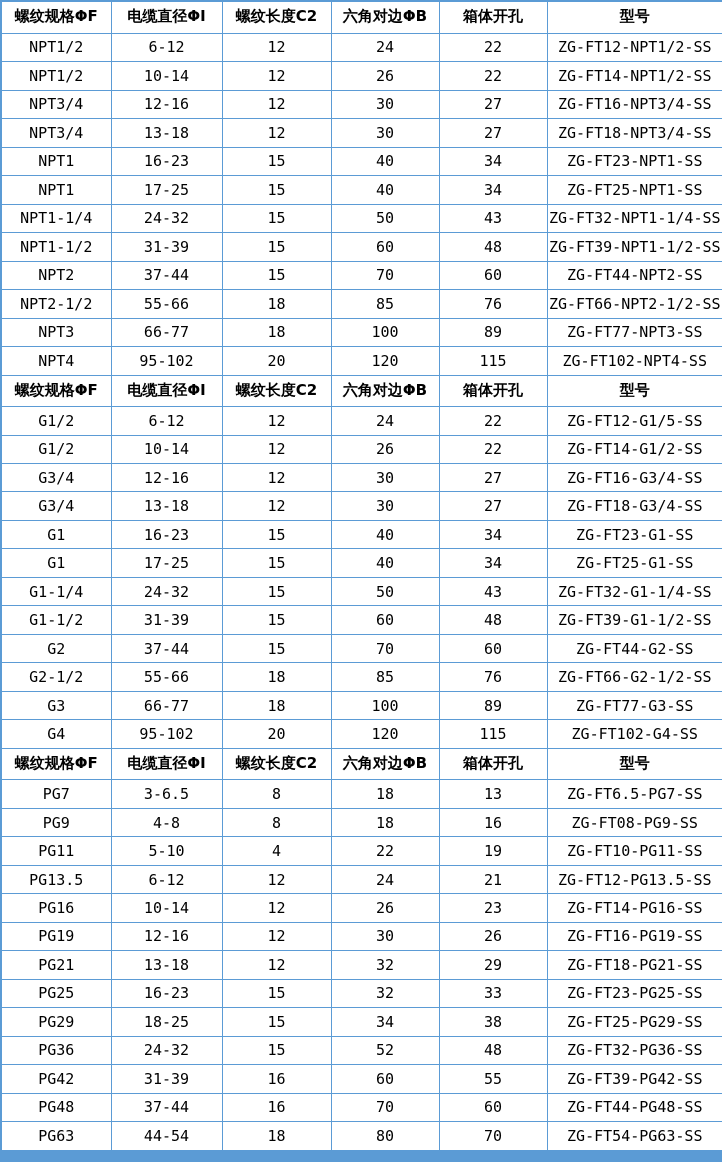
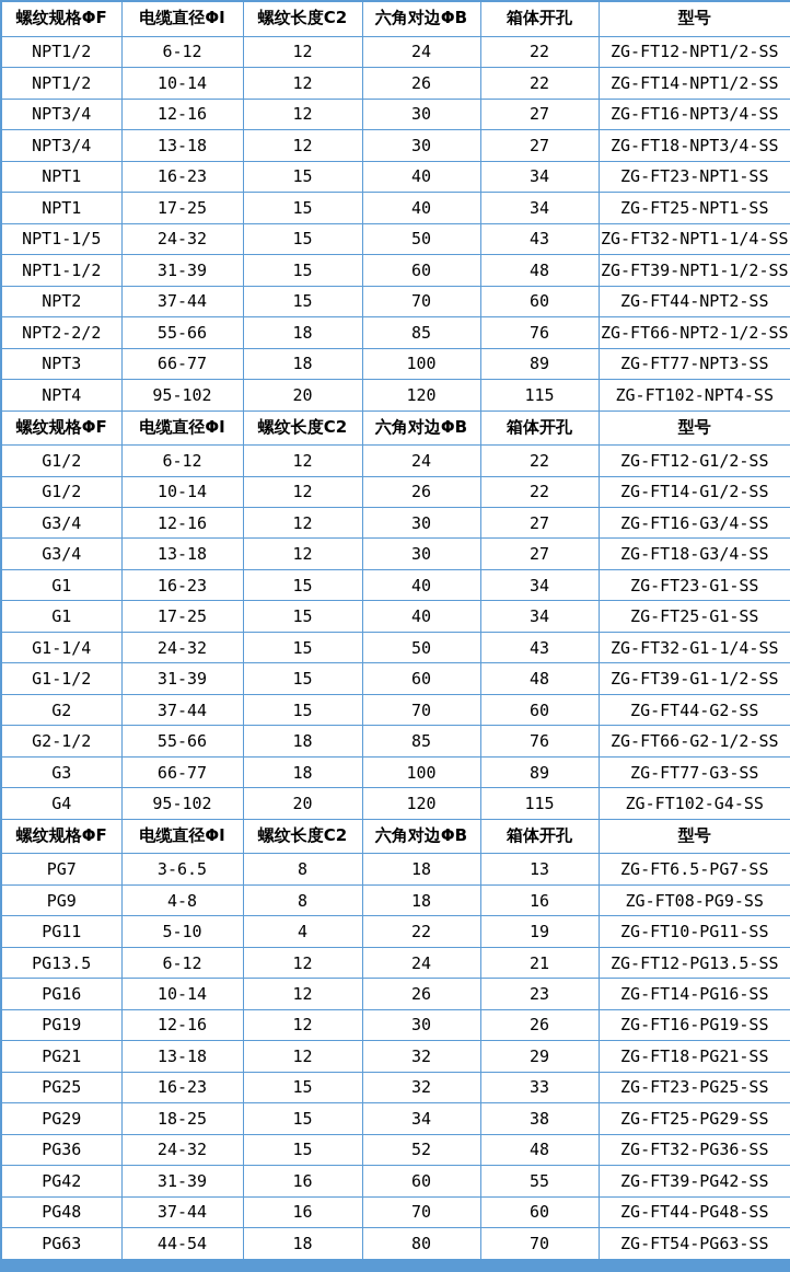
  螺纹规格ΦF	电缆直径ΦI	螺纹长度C2	六角对边ΦB	箱体开孔	型号
  NPT1/2	6-12	12	24	22	ZG-FT12-NPT1/2-SS
  NPT1/2	10-14	12	26	22	ZG-FT14-NPT1/2-SS
  NPT3/4	12-16	12	30	27	ZG-FT16-NPT3/4-SS
  NPT3/4	13-18	12	30	27	ZG-FT18-NPT3/4-SS
  NPT1	16-23	15	40	34	ZG-FT23-NPT1-SS
  NPT1	17-25	15	40	34	ZG-FT25-NPT1-SS
- NPT1-1/4	24-32	15	50	43	ZG-FT32-NPT1-1/4-SS
+ NPT1-1/5	24-32	15	50	43	ZG-FT32-NPT1-1/4-SS
  NPT1-1/2	31-39	15	60	48	ZG-FT39-NPT1-1/2-SS
  NPT2	37-44	15	70	60	ZG-FT44-NPT2-SS
- NPT2-1/2	55-66	18	85	76	ZG-FT66-NPT2-1/2-SS
+ NPT2-2/2	55-66	18	85	76	ZG-FT66-NPT2-1/2-SS
  NPT3	66-77	18	100	89	ZG-FT77-NPT3-SS
  NPT4	95-102	20	120	115	ZG-FT102-NPT4-SS
  螺纹规格ΦF	电缆直径ΦI	螺纹长度C2	六角对边ΦB	箱体开孔	型号
- G1/2	6-12	12	24	22	ZG-FT12-G1/5-SS
+ G1/2	6-12	12	24	22	ZG-FT12-G1/2-SS
  G1/2	10-14	12	26	22	ZG-FT14-G1/2-SS
  G3/4	12-16	12	30	27	ZG-FT16-G3/4-SS
  G3/4	13-18	12	30	27	ZG-FT18-G3/4-SS
  G1	16-23	15	40	34	ZG-FT23-G1-SS
  G1	17-25	15	40	34	ZG-FT25-G1-SS
  G1-1/4	24-32	15	50	43	ZG-FT32-G1-1/4-SS
  G1-1/2	31-39	15	60	48	ZG-FT39-G1-1/2-SS
  G2	37-44	15	70	60	ZG-FT44-G2-SS
  G2-1/2	55-66	18	85	76	ZG-FT66-G2-1/2-SS
  G3	66-77	18	100	89	ZG-FT77-G3-SS
  G4	95-102	20	120	115	ZG-FT102-G4-SS
  螺纹规格ΦF	电缆直径ΦI	螺纹长度C2	六角对边ΦB	箱体开孔	型号
  PG7	3-6.5	8	18	13	ZG-FT6.5-PG7-SS
  PG9	4-8	8	18	16	ZG-FT08-PG9-SS
  PG11	5-10	4	22	19	ZG-FT10-PG11-SS
  PG13.5	6-12	12	24	21	ZG-FT12-PG13.5-SS
  PG16	10-14	12	26	23	ZG-FT14-PG16-SS
  PG19	12-16	12	30	26	ZG-FT16-PG19-SS
  PG21	13-18	12	32	29	ZG-FT18-PG21-SS
  PG25	16-23	15	32	33	ZG-FT23-PG25-SS
  PG29	18-25	15	34	38	ZG-FT25-PG29-SS
  PG36	24-32	15	52	48	ZG-FT32-PG36-SS
  PG42	31-39	16	60	55	ZG-FT39-PG42-SS
  PG48	37-44	16	70	60	ZG-FT44-PG48-SS
  PG63	44-54	18	80	70	ZG-FT54-PG63-SS
